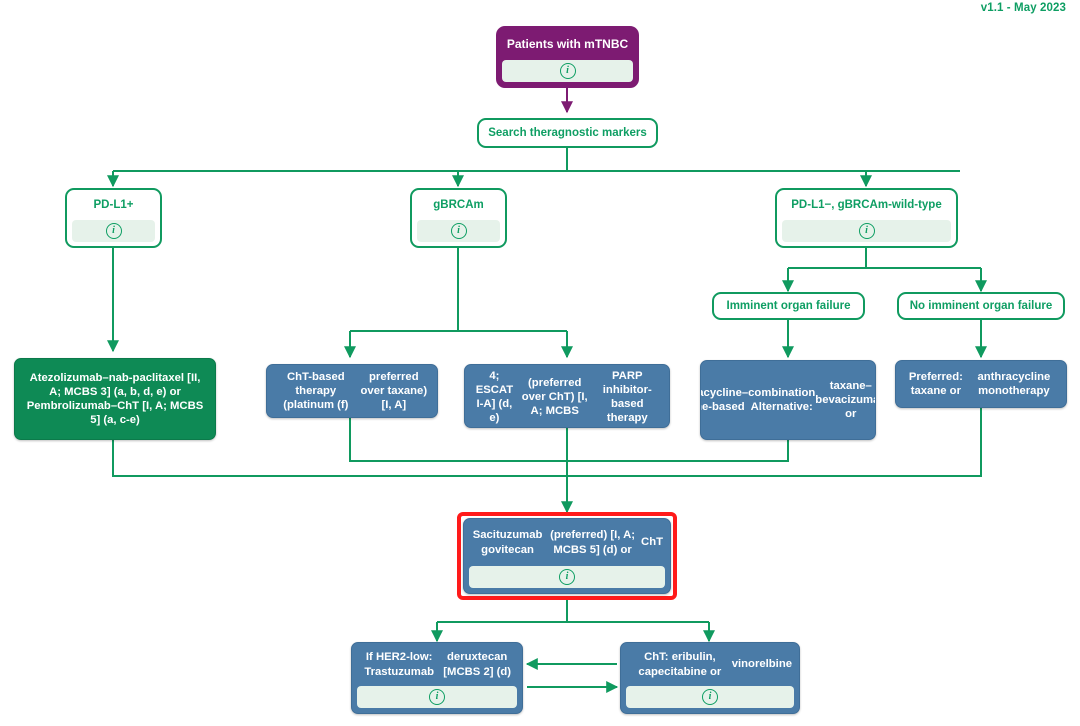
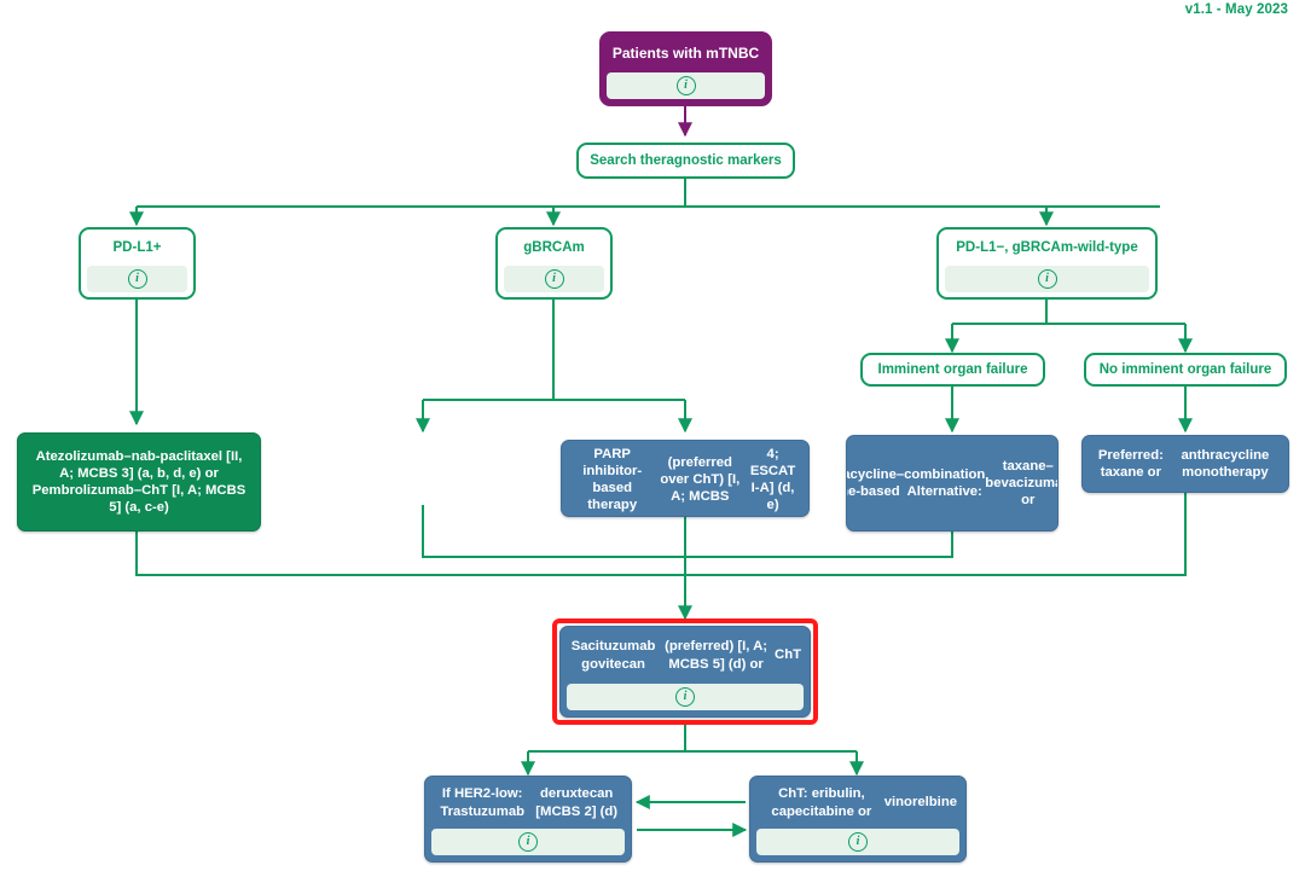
  v1.1 - May 2023
  Patients with mTNBC
  i
  Search theragnostic markers
  PD-L1+
  i
  gBRCAm
  i
  PD-L1−, gBRCAm-wild-type
  i
  Imminent organ failure
  No imminent organ failure
  Atezolizumab–nab-paclitaxel [II,
  A; MCBS 3] (a, b, d, e) or
  Pembrolizumab–ChT [I, A; MCBS
  5] (a, c-e)
- ChT-based therapy (platinum (f)
- preferred over taxane) [I, A]
- 4; ESCAT I-A] (d, e)
+ PARP inhibitor-based therapy
  (preferred over ChT) [I, A; MCBS
- PARP inhibitor-based therapy
+ 4; ESCAT I-A] (d, e)
  combination Alternative:
  taxane–bevacizum or
  Preferred: taxane or
  anthracycline monotherapy
  Sacituzumab govitecan
  (preferred) [I, A; MCBS 5] (d) or
  ChT
  i
  If HER2-low: Trastuzumab
  deruxtecan [MCBS 2] (d)
  i
  ChT: eribulin, capecitabine or
  vinorelbine
  i
